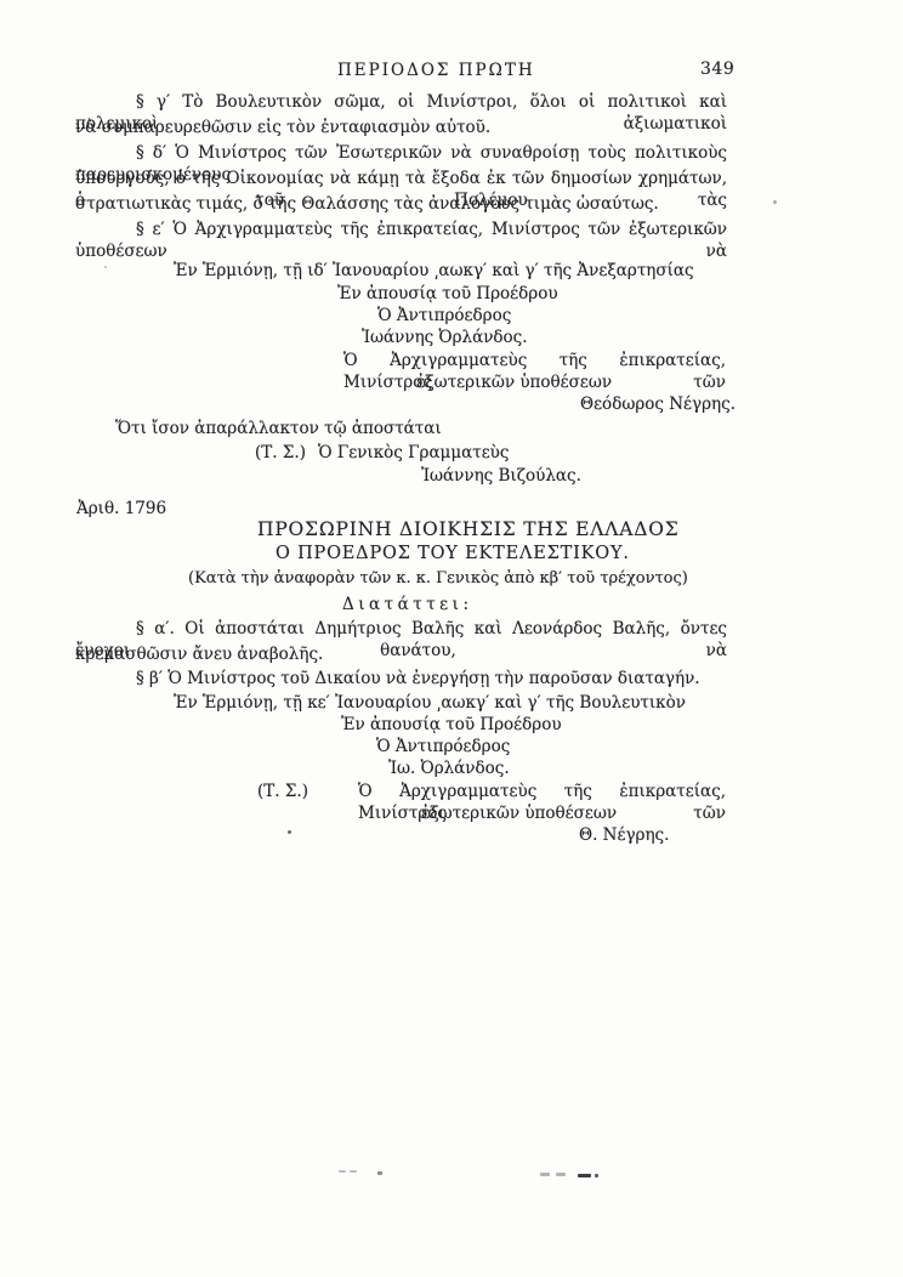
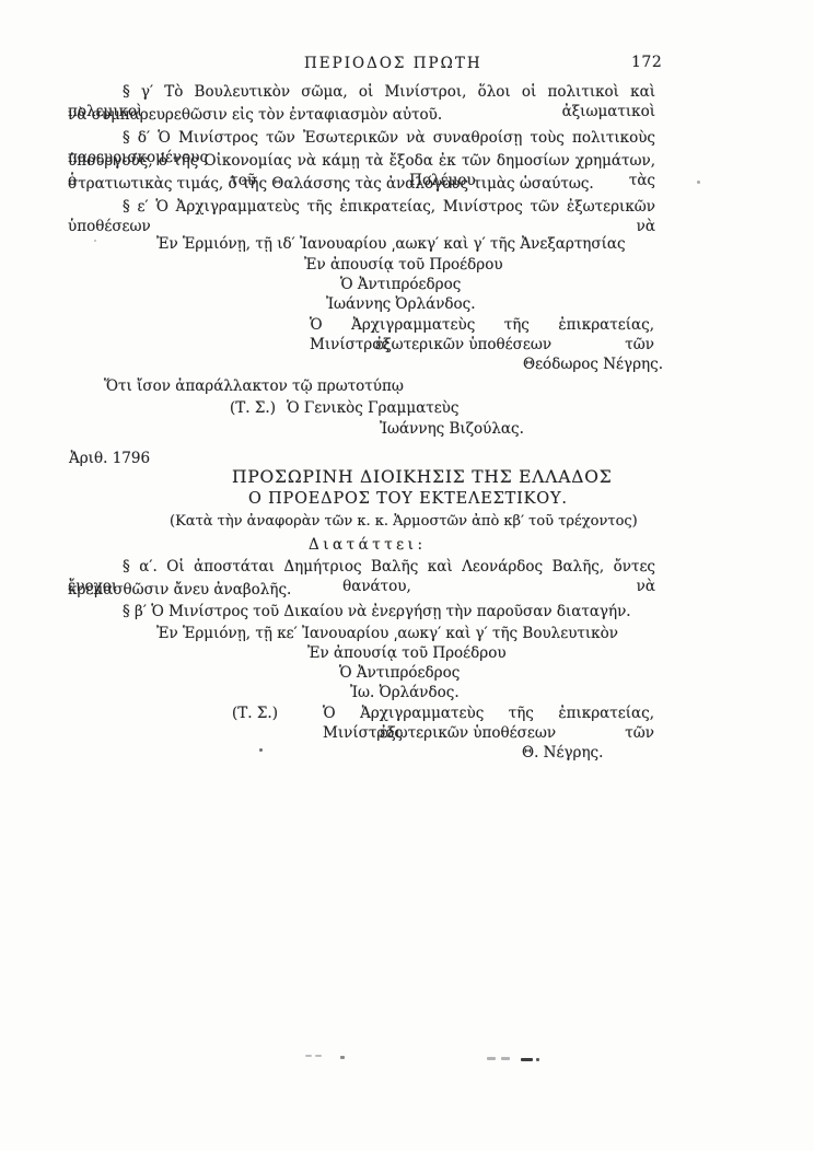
  ΠΕΡΙΟΔΟΣ ΠΡΩΤΗ
- 349
+ 172
  § γ′ Τὸ Βουλευτικὸν σῶμα, οἱ Μινίστροι, ὅλοι οἱ πολιτικοὶ καὶ πολεμικοὶ ἀξιωματικοὶ
  νὰ συμπαρευρεθῶσιν εἰς τὸν ἐνταφιασμὸν αὐτοῦ.
  § δ′ Ὁ Μινίστρος τῶν Ἐσωτερικῶν νὰ συναθροίσῃ τοὺς πολιτικοὺς παρευρισκομένους
  ὑπουργούς, ὁ τῆς Οἰκονομίας νὰ κάμῃ τὰ ἔξοδα ἐκ τῶν δημοσίων χρημάτων, ὁ τοῦ Πολέμου τὰς
  στρατιωτικὰς τιμάς, ὁ τῆς Θαλάσσης τὰς ἀναλόγους τιμὰς ὡσαύτως.
  § ε′ Ὁ Ἀρχιγραμματεὺς τῆς ἐπικρατείας, Μινίστρος τῶν ἐξωτερικῶν ὑποθέσεων νὰ
  Ἐν Ἑρμιόνῃ, τῇ ιδ′ Ἰανουαρίου ͵αωκγ′ καὶ γ′ τῆς Ἀνεξαρτησίας
  Ἐν ἀπουσίᾳ τοῦ Προέδρου
  Ὁ Ἀντιπρόεδρος
  Ἰωάννης Ὀρλάνδος.
  Ὁ Ἀρχιγραμματεὺς τῆς ἐπικρατείας, Μινίστρος τῶν
  ἐξωτερικῶν ὑποθέσεων
  Θεόδωρος Νέγρης.
- Ὅτι ἴσον ἀπαράλλακτον τῷ ἀποστάται
+ Ὅτι ἴσον ἀπαράλλακτον τῷ πρωτοτύπῳ
  (Τ. Σ.) Ὁ Γενικὸς Γραμματεὺς
  Ἰωάννης Βιζούλας.
  Ἀριθ. 1796
  ΠΡΟΣΩΡΙΝΗ ΔΙΟΙΚΗΣΙΣ ΤΗΣ ΕΛΛΑΔΟΣ
  Ο ΠΡΟΕΔΡΟΣ ΤΟΥ ΕΚΤΕΛΕΣΤΙΚΟΥ.
- (Κατὰ τὴν ἀναφορὰν τῶν κ. κ. Γενικὸς ἀπὸ κβ′ τοῦ τρέχοντος)
+ (Κατὰ τὴν ἀναφορὰν τῶν κ. κ. Ἁρμοστῶν ἀπὸ κβ′ τοῦ τρέχοντος)
  Διατάττει:
  § α′. Οἱ ἀποστάται Δημήτριος Βαλῆς καὶ Λεονάρδος Βαλῆς, ὄντες ἔνοχοι θανάτου, νὰ
  κρεμασθῶσιν ἄνευ ἀναβολῆς.
  § β′ Ὁ Μινίστρος τοῦ Δικαίου νὰ ἐνεργήσῃ τὴν παροῦσαν διαταγήν.
  Ἐν Ἑρμιόνῃ, τῇ κε′ Ἰανουαρίου ͵αωκγ′ καὶ γ′ τῆς Βουλευτικὸν
  Ἐν ἀπουσίᾳ τοῦ Προέδρου
  Ὁ Ἀντιπρόεδρος
  Ἰω. Ὀρλάνδος.
  (Τ. Σ.)
  Ὁ Ἀρχιγραμματεὺς τῆς ἐπικρατείας, Μινίστρος τῶν
  ἐξωτερικῶν ὑποθέσεων
  Θ. Νέγρης.
